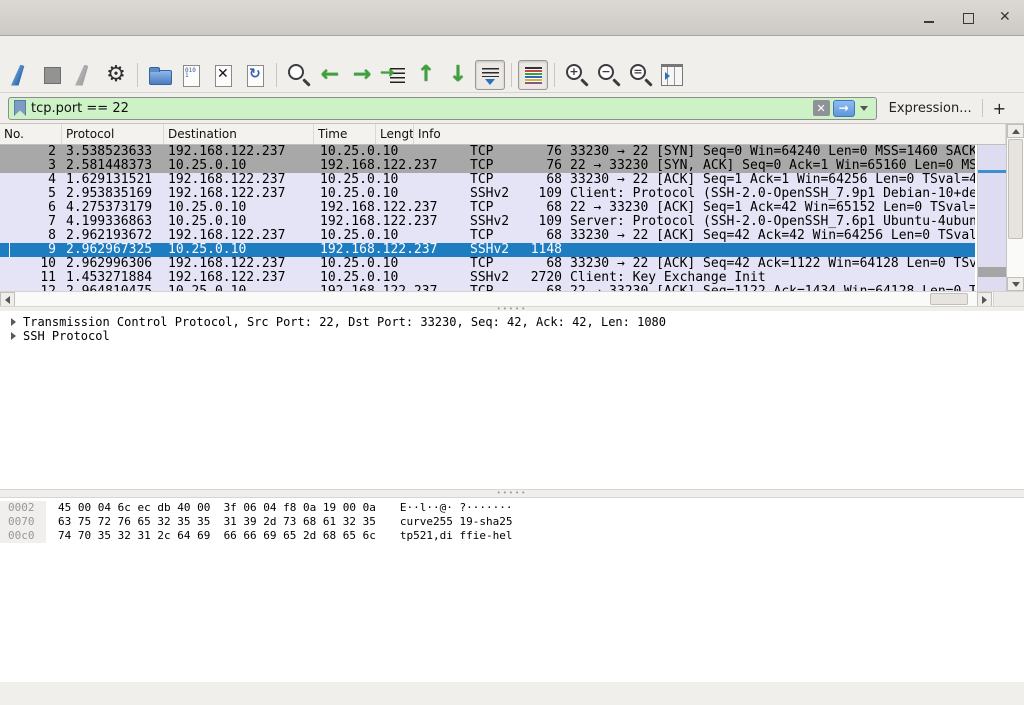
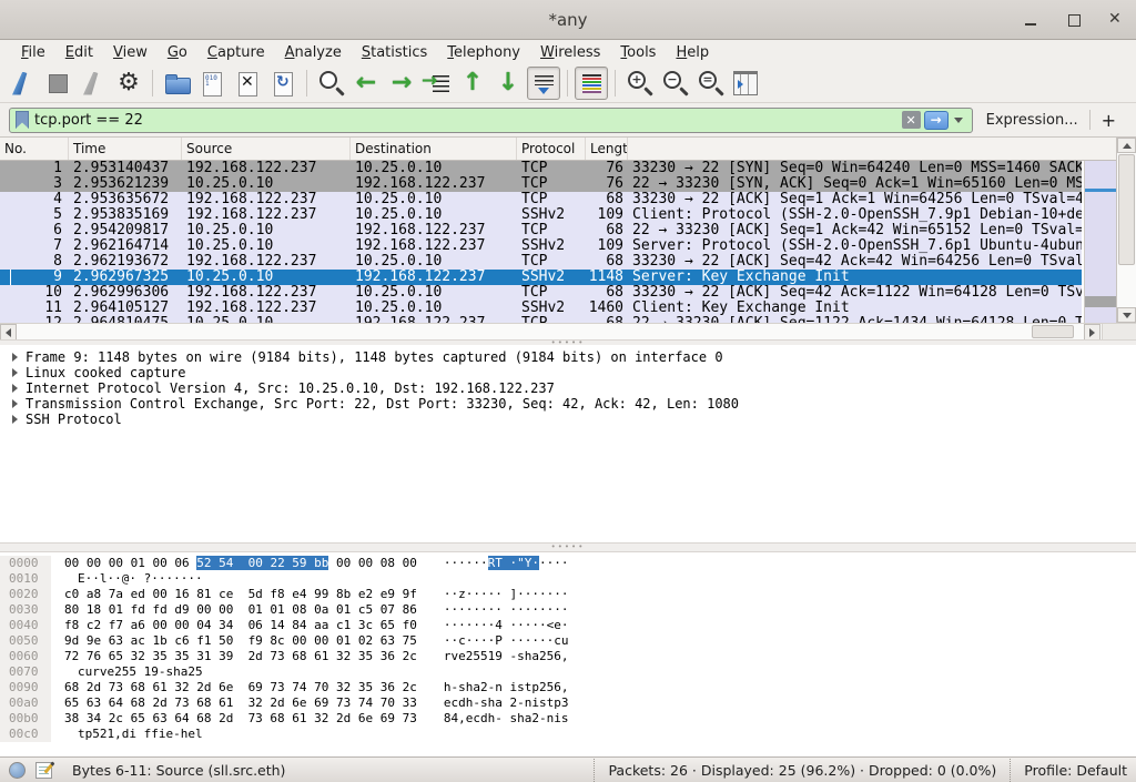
+ *any
+ File
+ Edit
+ View
+ Go
+ Capture
+ Analyze
+ Statistics
+ Telephony
+ Wireless
+ Tools
+ Help
  ⚙
  ✕
  ↻
  ←
  →
  →
  ↑
  ↓
  +
  −
  =
  tcp.port == 22
  ✕
  →
  Expression...
  +
  No.
- Protocol
+ Time
+ Source
  Destination
- Time
+ Protocol
  Lengt
- Info
- 2
+ 1
- 3.538523633
+ 2.953140437
  192.168.122.237
  10.25.0.10
  TCP
  76
  33230 → 22 [SYN] Seq=0 Win=64240 Len=0 MSS=1460 SACK
  3
- 2.581448373
+ 2.953621239
  10.25.0.10
  192.168.122.237
  TCP
  76
  22 → 33230 [SYN, ACK] Seq=0 Ack=1 Win=65160 Len=0 MS
  4
- 1.629131521
+ 2.953635672
  192.168.122.237
  10.25.0.10
  TCP
  68
  33230 → 22 [ACK] Seq=1 Ack=1 Win=64256 Len=0 TSval=4
  5
  2.953835169
  192.168.122.237
  10.25.0.10
  SSHv2
  109
  Client: Protocol (SSH-2.0-OpenSSH_7.9p1 Debian-10+de
  6
- 4.275373179
+ 2.954209817
  10.25.0.10
  192.168.122.237
  TCP
  68
  22 → 33230 [ACK] Seq=1 Ack=42 Win=65152 Len=0 TSval=
  7
- 4.199336863
+ 2.962164714
  10.25.0.10
  192.168.122.237
  SSHv2
  109
  Server: Protocol (SSH-2.0-OpenSSH_7.6p1 Ubuntu-4ubun
  8
  2.962193672
  192.168.122.237
  10.25.0.10
  TCP
  68
  33230 → 22 [ACK] Seq=42 Ack=42 Win=64256 Len=0 TSval
  9
  2.962967325
  10.25.0.10
  192.168.122.237
  SSHv2
  1148
+ Server: Key Exchange Init
  10
  2.962996306
  192.168.122.237
  10.25.0.10
  TCP
  68
  33230 → 22 [ACK] Seq=42 Ack=1122 Win=64128 Len=0 TSv
  11
- 1.453271884
+ 2.964105127
  192.168.122.237
  10.25.0.10
  SSHv2
- 2720
+ 1460
  Client: Key Exchange Init
+ Frame 9: 1148 bytes on wire (9184 bits), 1148 bytes captured (9184 bits) on interface 0
+ Linux cooked capture
+ Internet Protocol Version 4, Src: 10.25.0.10, Dst: 192.168.122.237
- Transmission Control Protocol, Src Port: 22, Dst Port: 33230, Seq: 42, Ack: 42, Len: 1080
+ Transmission Control Exchange, Src Port: 22, Dst Port: 33230, Seq: 42, Ack: 42, Len: 1080
  SSH Protocol
+ 0000
+ 00 00 00 01 00 06 52 54 00 22 59 bb 00 00 08 00
+ ······RT ·"Y·····
- 0002
+ 0010
- 45 00 04 6c ec db 40 00 3f 06 04 f8 0a 19 00 0a
  E··l··@· ?·······
+ 0020
+ c0 a8 7a ed 00 16 81 ce 5d f8 e4 99 8b e2 e9 9f
+ ··z····· ]·······
+ 0030
+ 80 18 01 fd fd d9 00 00 01 01 08 0a 01 c5 07 86
+ ········ ········
+ 0040
+ f8 c2 f7 a6 00 00 04 34 06 14 84 aa c1 3c 65 f0
+ ·······4 ·····<e·
+ 0050
+ 9d 9e 63 ac 1b c6 f1 50 f9 8c 00 00 01 02 63 75
+ ··c····P ······cu
+ 0060
+ 72 76 65 32 35 35 31 39 2d 73 68 61 32 35 36 2c
+ rve25519 -sha256,
  0070
- 63 75 72 76 65 32 35 35 31 39 2d 73 68 61 32 35
  curve255 19-sha25
+ 0090
+ 68 2d 73 68 61 32 2d 6e 69 73 74 70 32 35 36 2c
+ h-sha2-n istp256,
+ 00a0
+ 65 63 64 68 2d 73 68 61 32 2d 6e 69 73 74 70 33
+ ecdh-sha 2-nistp3
+ 00b0
+ 38 34 2c 65 63 64 68 2d 73 68 61 32 2d 6e 69 73
+ 84,ecdh- sha2-nis
  00c0
- 74 70 35 32 31 2c 64 69 66 66 69 65 2d 68 65 6c
  tp521,di ffie-hel
+ Bytes 6-11: Source (sll.src.eth)
+ Packets: 26 · Displayed: 25 (96.2%) · Dropped: 0 (0.0%)
+ Profile: Default
